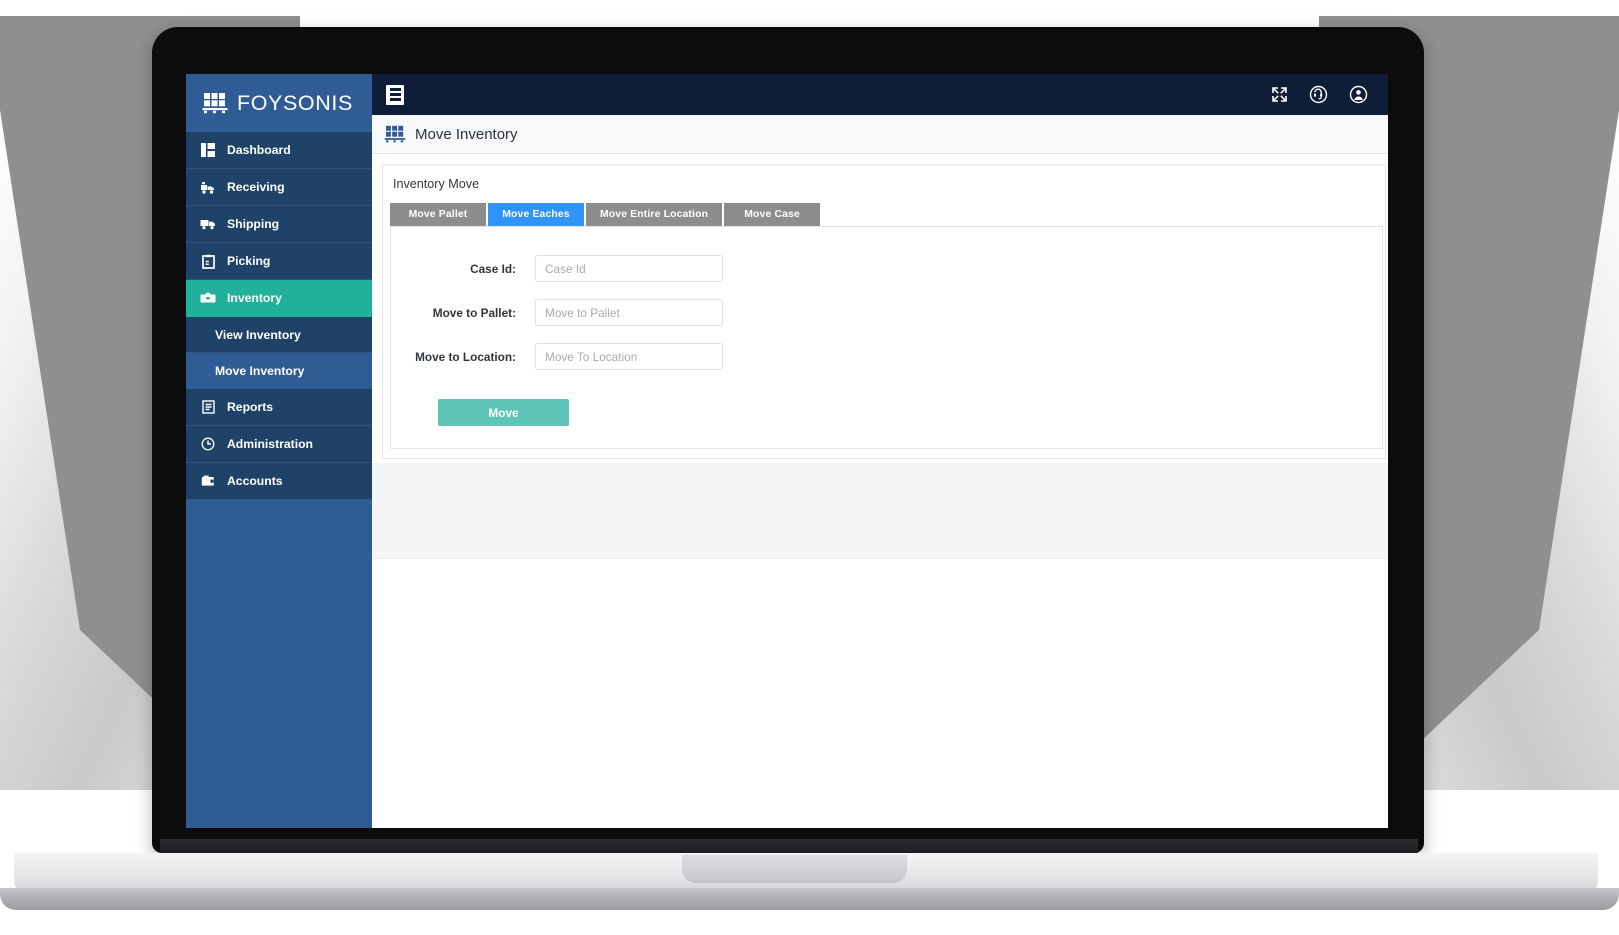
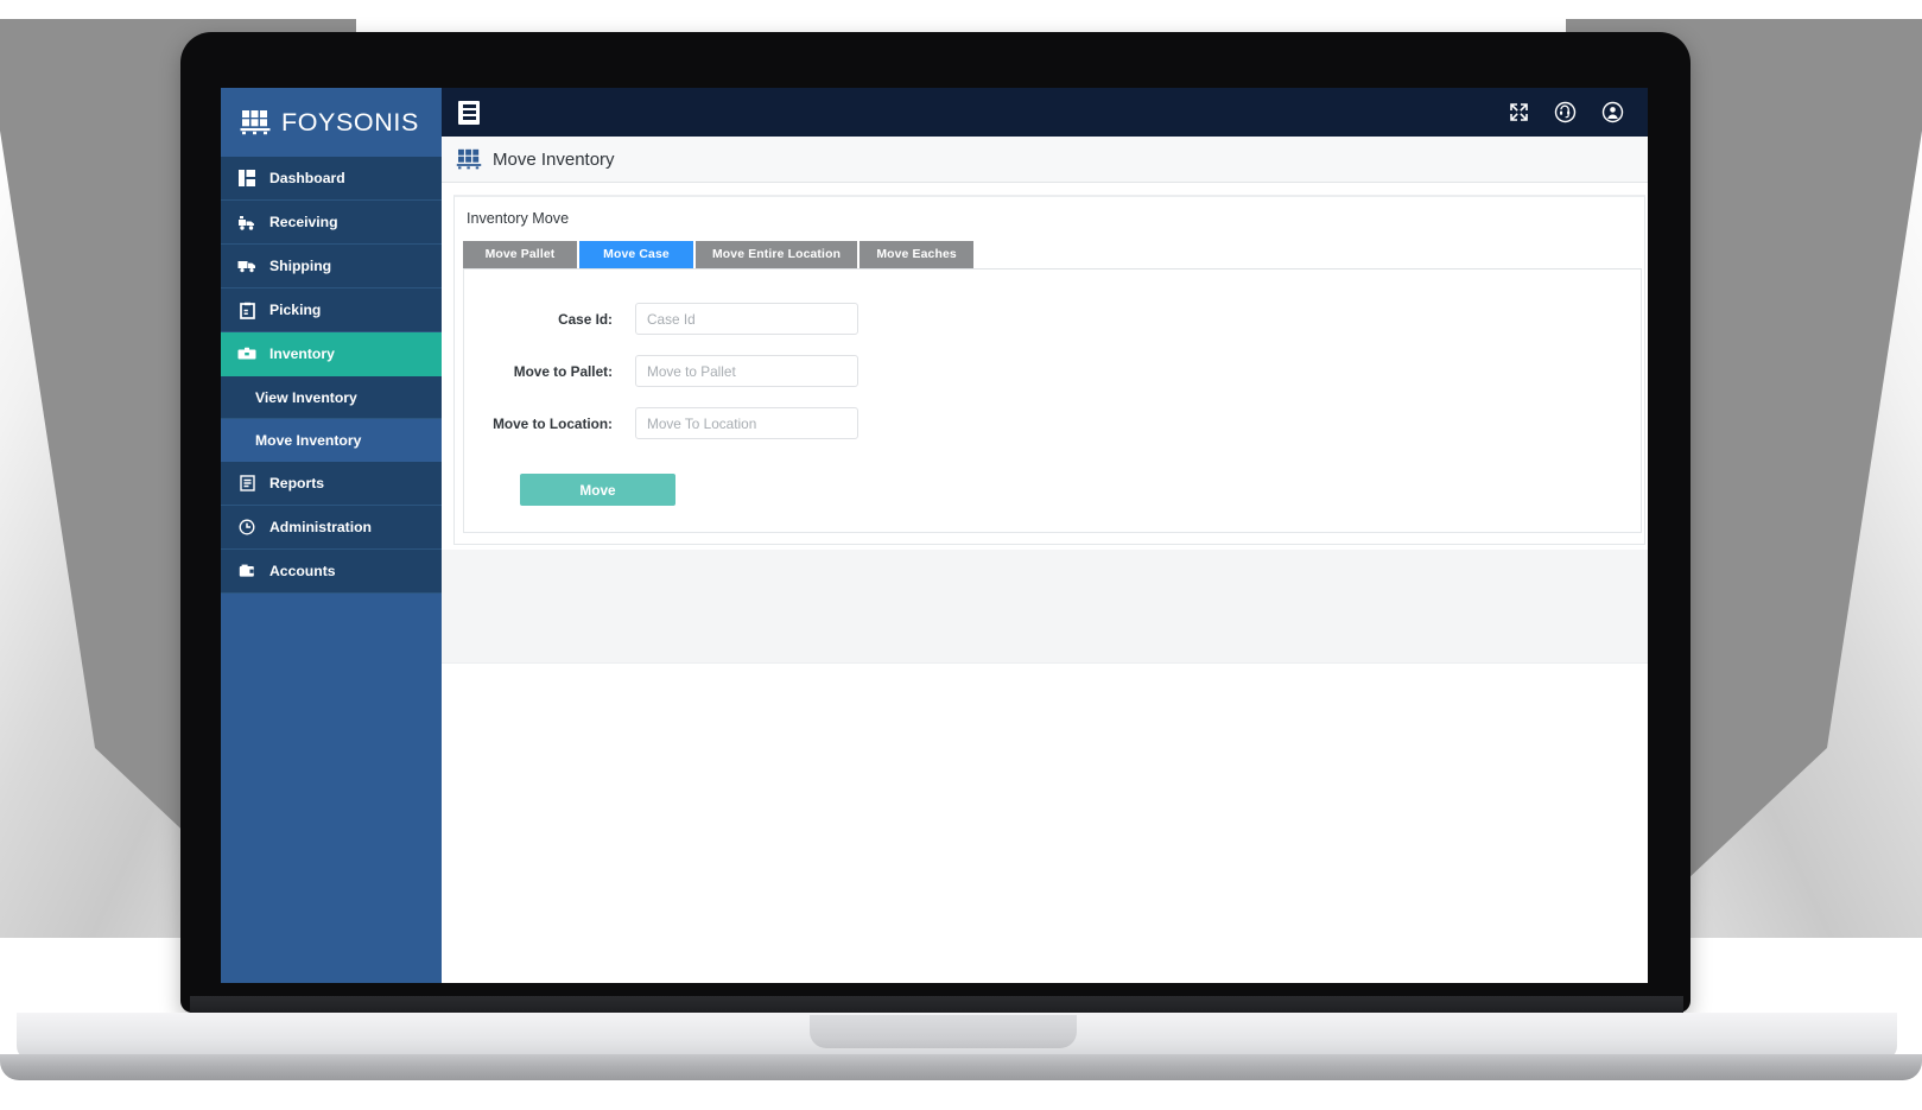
  FOYSONIS
  Dashboard
  Receiving
  Shipping
  Picking
  Inventory
  View Inventory
  Move Inventory
  Reports
  Administration
  Accounts
  Move Inventory
  Inventory Move
  Move Pallet
- Move Eaches
+ Move Case
  Move Entire Location
- Move Case
+ Move Eaches
  Case Id:
  Case Id
  Move to Pallet:
  Move to Pallet
  Move to Location:
  Move To Location
  Move
